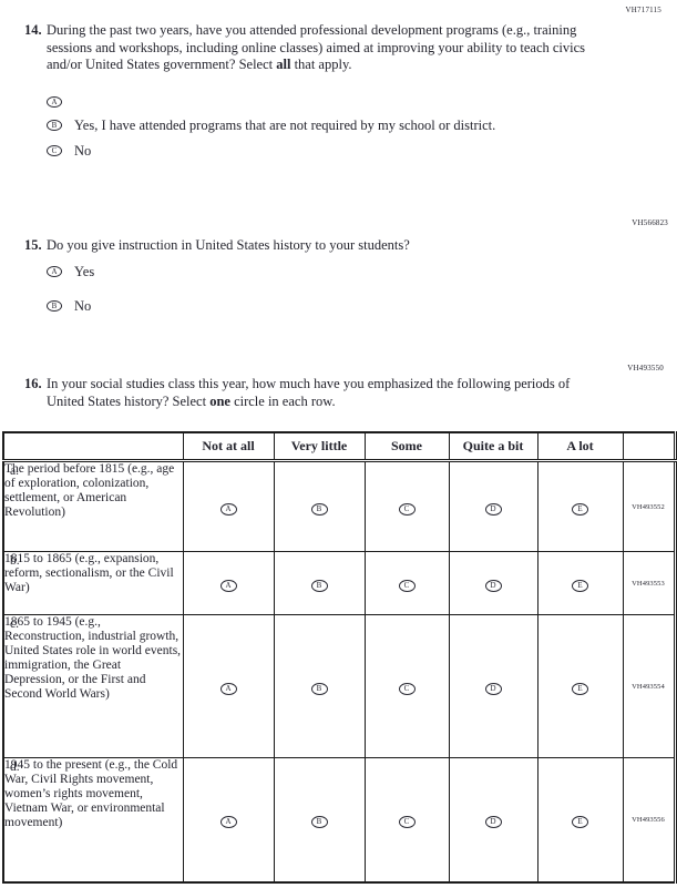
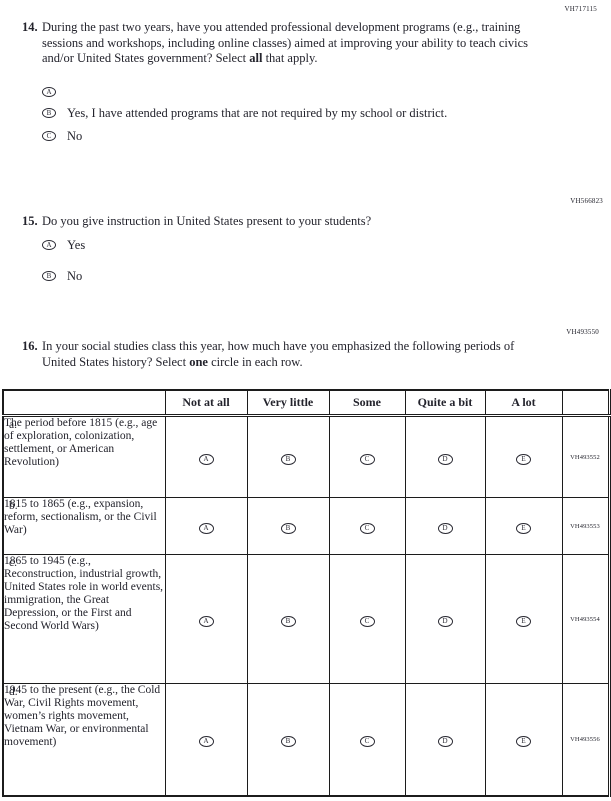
  VH717115
  14.
  During the past two years, have you attended professional development programs (e.g., training sessions and workshops, including online classes) aimed at improving your ability to teach civics and/or United States government? Select all that apply.
  A
  B
  Yes, I have attended programs that are not required by my school or district.
  C
  No
  VH566823
  15.
- Do you give instruction in United States history to your students?
+ Do you give instruction in United States present to your students?
  A
  Yes
  B
  No
  VH493550
  16.
  In your social studies class this year, how much have you emphasized the following periods of United States history? Select one circle in each row.
  	Not at all	Very little	Some	Quite a bit	A lot
  a. The period before 1815 (e.g., age of exploration, colonization, settlement, or American Revolution)	A	B	C	D	E
  b. 1815 to 1865 (e.g., expansion, reform, sectionalism, or the Civil War)	A	B	C	D	E
  c. 1865 to 1945 (e.g., Reconstruction, industrial growth, United States role in world events, immigration, the Great Depression, or the First and Second World Wars)	A	B	C	D	E
  d. 1945 to the present (e.g., the Cold War, Civil Rights movement, women’s rights movement, Vietnam War, or environmental movement)	A	B	C	D	E
